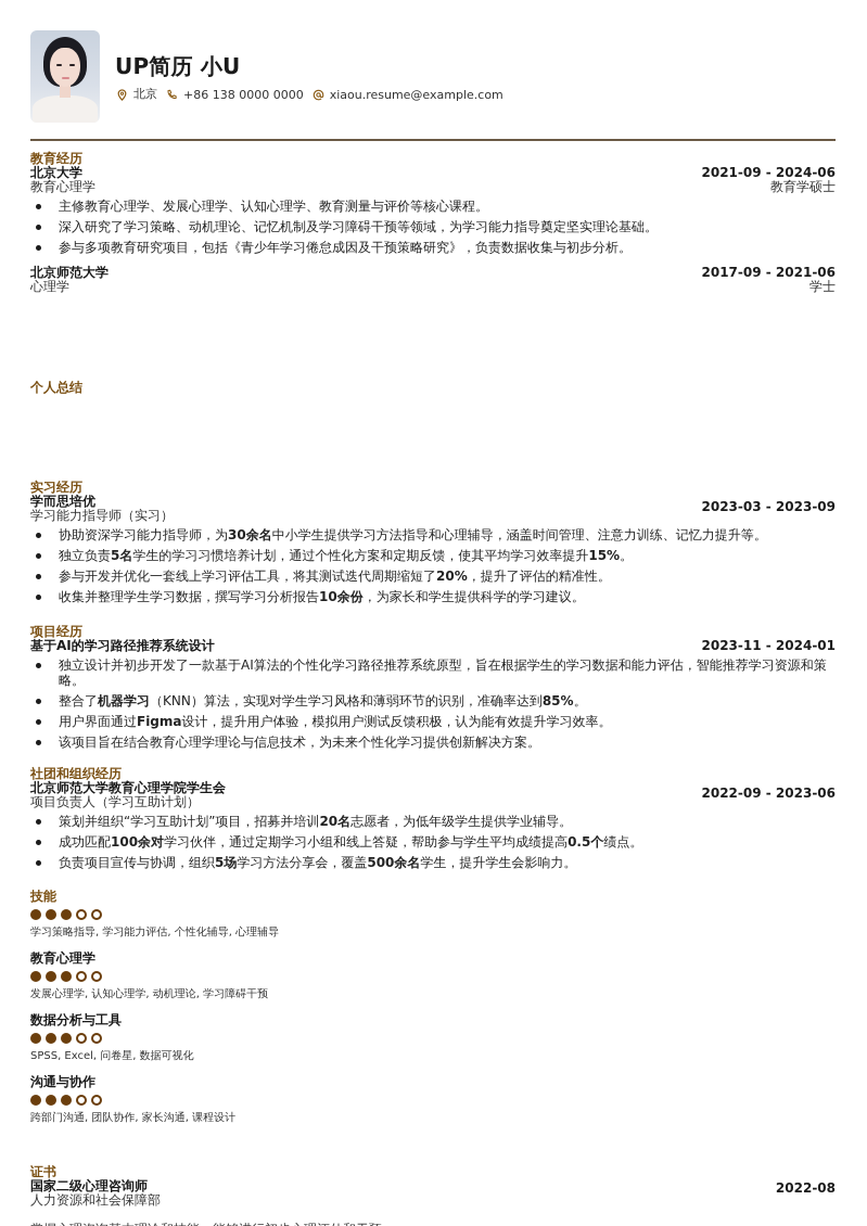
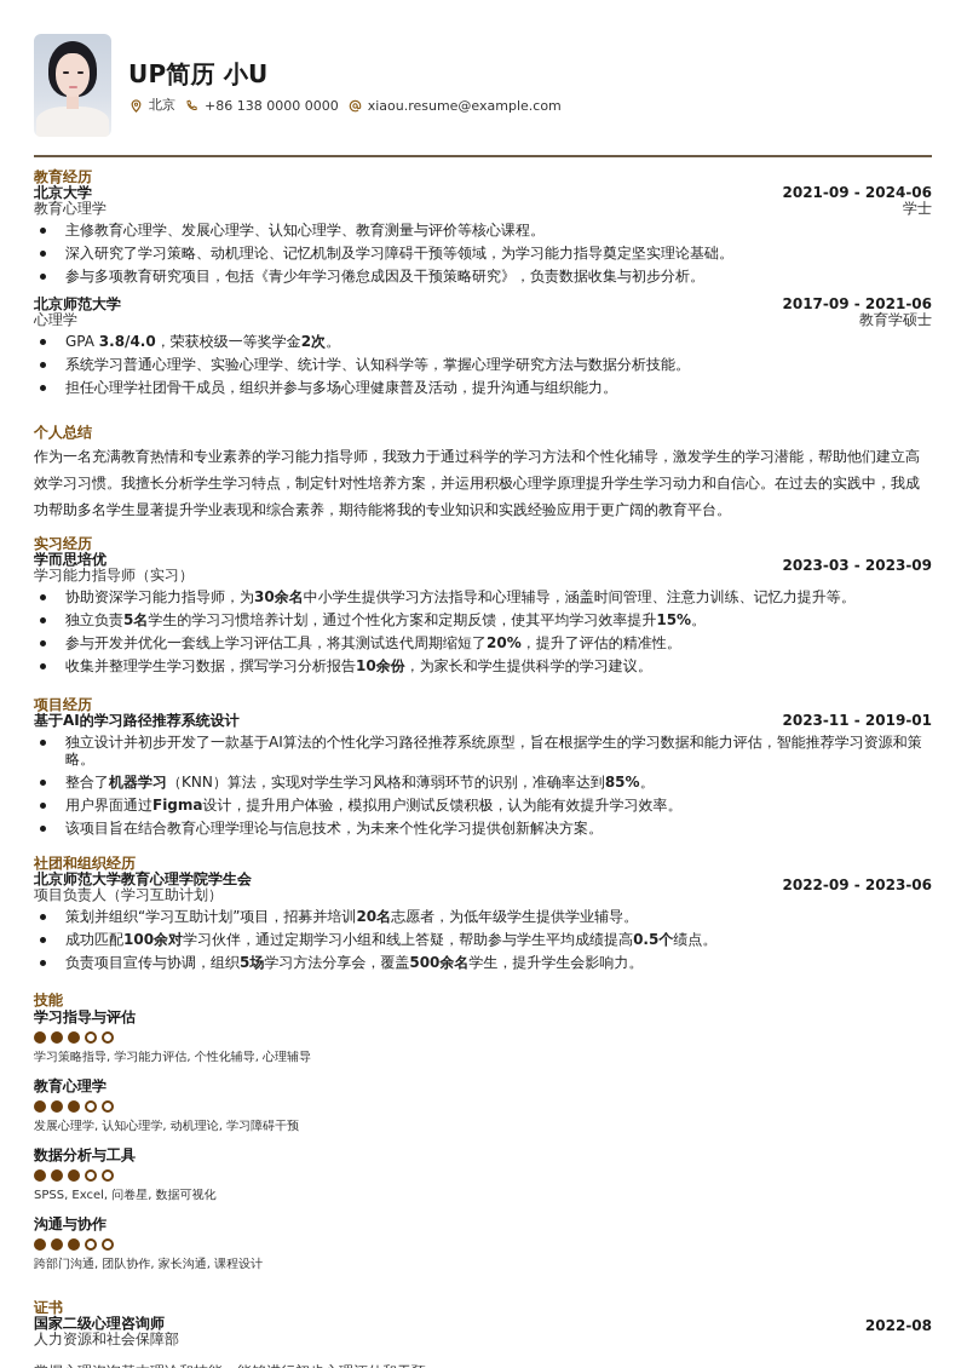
  UP简历 小U
  北京
  +86 138 0000 0000
  xiaou.resume@example.com
  教育经历
  北京大学
  教育心理学
  2021-09 - 2024-06
- 教育学硕士
+ 学士
  主修教育心理学、发展心理学、认知心理学、教育测量与评价等核心课程。
  深入研究了学习策略、动机理论、记忆机制及学习障碍干预等领域，为学习能力指导奠定坚实理论基础。
  参与多项教育研究项目，包括《青少年学习倦怠成因及干预策略研究》，负责数据收集与初步分析。
  北京师范大学
  心理学
  2017-09 - 2021-06
- 学士
+ 教育学硕士
+ GPA 3.8/4.0，荣获校级一等奖学金2次。
+ 系统学习普通心理学、实验心理学、统计学、认知科学等，掌握心理学研究方法与数据分析技能。
+ 担任心理学社团骨干成员，组织并参与多场心理健康普及活动，提升沟通与组织能力。
  个人总结
+ 作为一名充满教育热情和专业素养的学习能力指导师，我致力于通过科学的学习方法和个性化辅导，激发学生的学习潜能，帮助他们建立高效学习习惯。我擅长分析学生学习特点，制定针对性培养方案，并运用积极心理学原理提升学生学习动力和自信心。在过去的实践中，我成功帮助多名学生显著提升学业表现和综合素养，期待能将我的专业知识和实践经验应用于更广阔的教育平台。
  实习经历
  学而思培优
  学习能力指导师（实习）
  2023-03 - 2023-09
  协助资深学习能力指导师，为30余名中小学生提供学习方法指导和心理辅导，涵盖时间管理、注意力训练、记忆力提升等。
  独立负责5名学生的学习习惯培养计划，通过个性化方案和定期反馈，使其平均学习效率提升15%。
  参与开发并优化一套线上学习评估工具，将其测试迭代周期缩短了20%，提升了评估的精准性。
  收集并整理学生学习数据，撰写学习分析报告10余份，为家长和学生提供科学的学习建议。
  项目经历
  基于AI的学习路径推荐系统设计
- 2023-11 - 2024-01
+ 2023-11 - 2019-01
  独立设计并初步开发了一款基于AI算法的个性化学习路径推荐系统原型，旨在根据学生的学习数据和能力评估，智能推荐学习资源和策略。
  整合了机器学习（KNN）算法，实现对学生学习风格和薄弱环节的识别，准确率达到85%。
  用户界面通过Figma设计，提升用户体验，模拟用户测试反馈积极，认为能有效提升学习效率。
  该项目旨在结合教育心理学理论与信息技术，为未来个性化学习提供创新解决方案。
  社团和组织经历
  北京师范大学教育心理学院学生会
  项目负责人（学习互助计划）
  2022-09 - 2023-06
  策划并组织“学习互助计划”项目，招募并培训20名志愿者，为低年级学生提供学业辅导。
  成功匹配100余对学习伙伴，通过定期学习小组和线上答疑，帮助参与学生平均成绩提高0.5个绩点。
  负责项目宣传与协调，组织5场学习方法分享会，覆盖500余名学生，提升学生会影响力。
  技能
+ 学习指导与评估
  学习策略指导, 学习能力评估, 个性化辅导, 心理辅导
  教育心理学
  发展心理学, 认知心理学, 动机理论, 学习障碍干预
  数据分析与工具
  SPSS, Excel, 问卷星, 数据可视化
  沟通与协作
  跨部门沟通, 团队协作, 家长沟通, 课程设计
  证书
  国家二级心理咨询师
  人力资源和社会保障部
  2022-08
